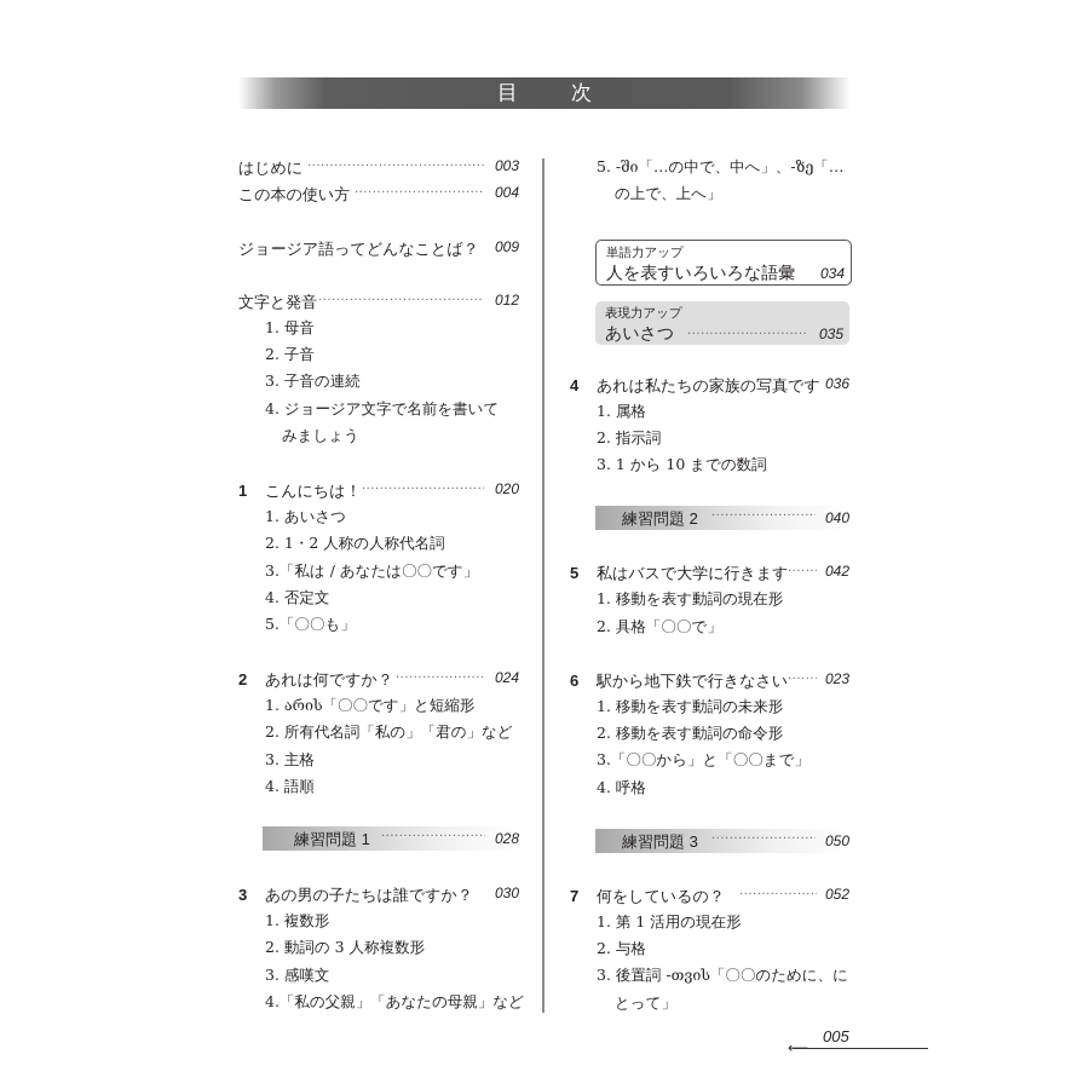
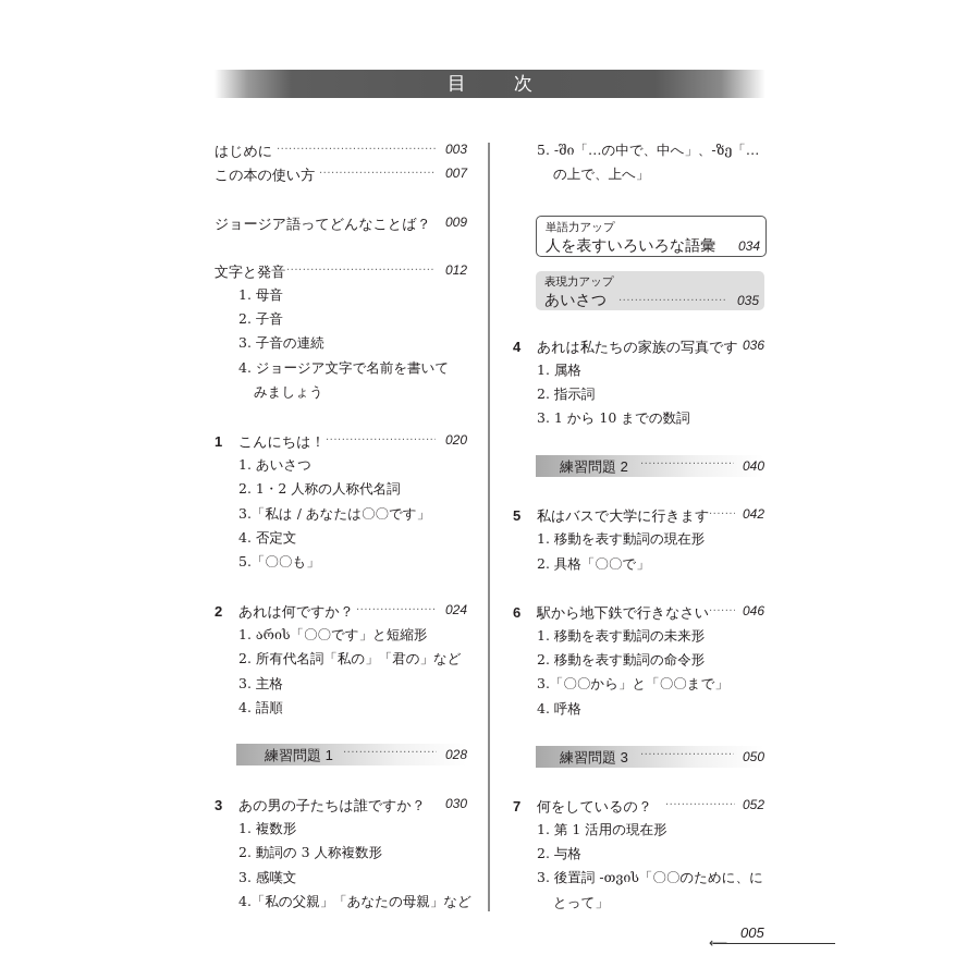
  目
  次
  はじめに
  003
  この本の使い方
- 004
+ 007
  ジョージア語ってどんなことば？
  009
  文字と発音
  012
  1. 母音
  2. 子音
  3. 子音の連続
  4. ジョージア文字で名前を書いて
  みましょう
  1 こんにちは！
  020
  1. あいさつ
  2. 1・2 人称の人称代名詞
  3.「私は / あなたは〇〇です」
  4. 否定文
  5.「〇〇も」
  2 あれは何ですか？
  024
  1. არის「〇〇です」と短縮形
  2. 所有代名詞「私の」「君の」など
  3. 主格
  4. 語順
  練習問題 1
  028
  3 あの男の子たちは誰ですか？
  030
  1. 複数形
  2. 動詞の 3 人称複数形
  3. 感嘆文
  4.「私の父親」「あなたの母親」など
  5. -ში「…の中で、中へ」、-ზე「…
  の上で、上へ」
  単語力アップ
  人を表すいろいろな語彙
  034
  表現力アップ
  あいさつ
  035
  4 あれは私たちの家族の写真です
  036
  1. 属格
  2. 指示詞
  3. 1 から 10 までの数詞
  練習問題 2
  040
  5 私はバスで大学に行きます
  042
  1. 移動を表す動詞の現在形
  2. 具格「〇〇で」
  6 駅から地下鉄で行きなさい
- 023
+ 046
  1. 移動を表す動詞の未来形
  2. 移動を表す動詞の命令形
  3.「〇〇から」と「〇〇まで」
  4. 呼格
  練習問題 3
  050
  7 何をしているの？
  052
  1. 第 1 活用の現在形
  2. 与格
  3. 後置詞 -თვის「〇〇のために、に
  とって」
  005
